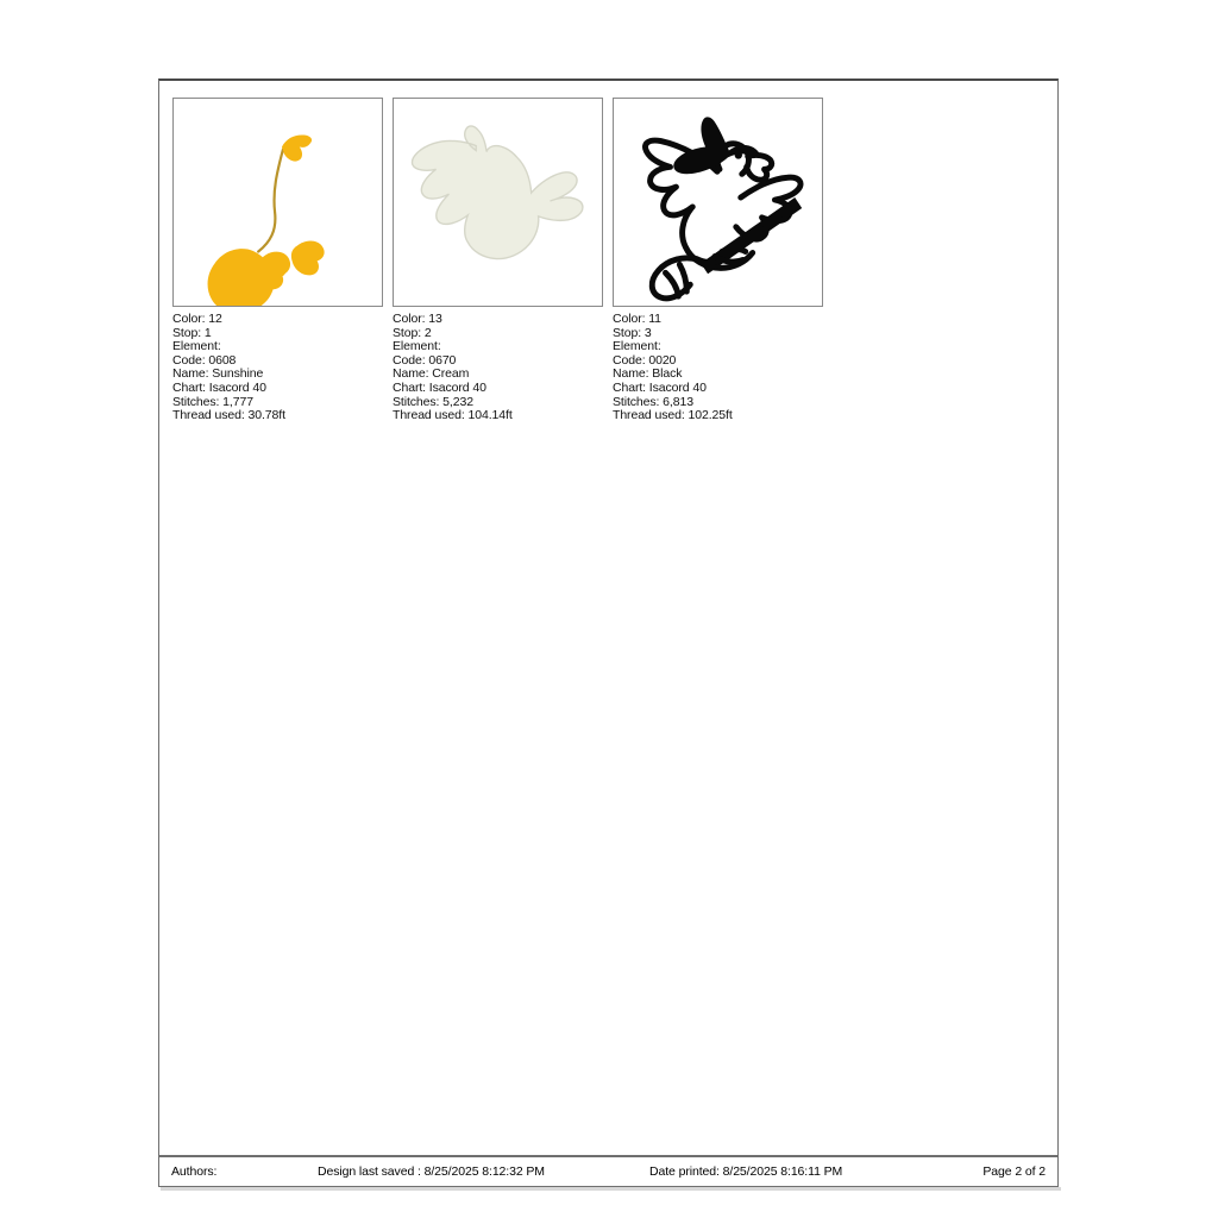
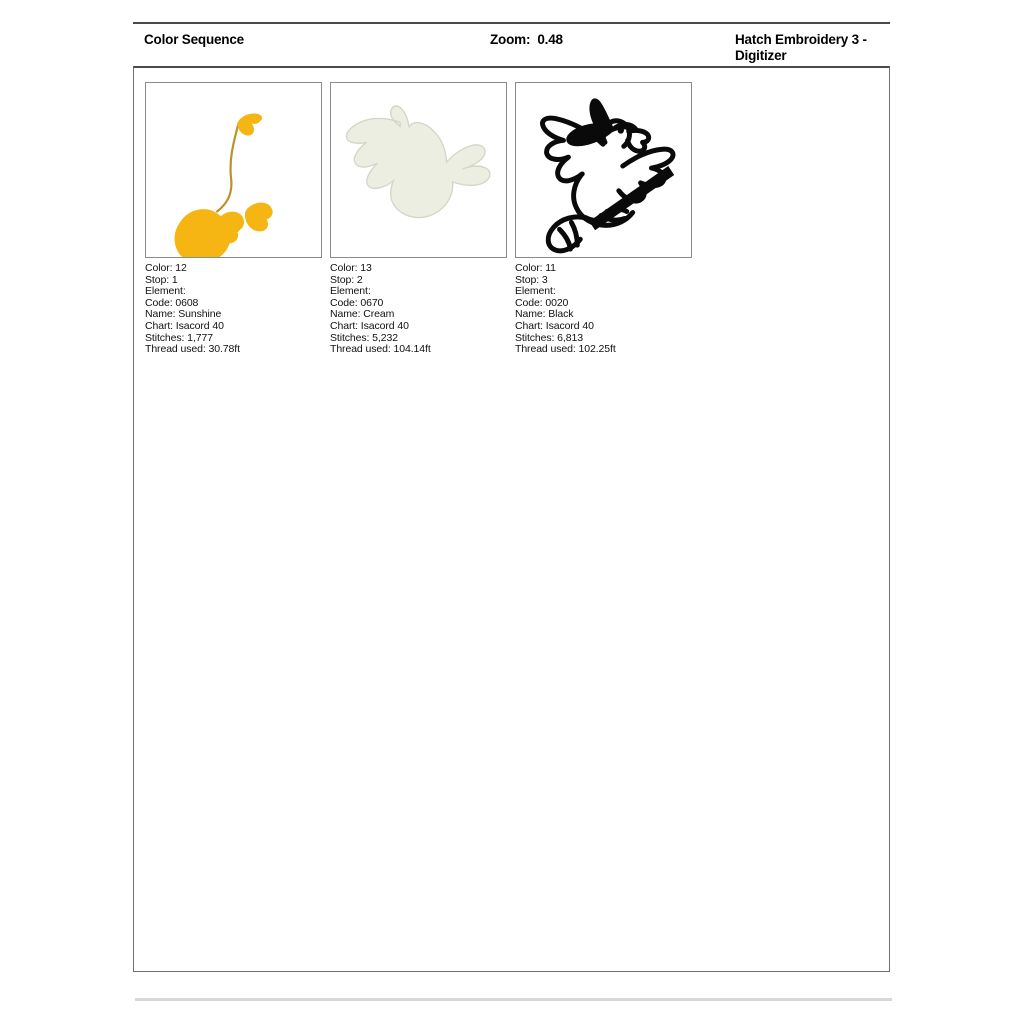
+ Color Sequence
+ Zoom: 0.48
+ Hatch Embroidery 3 - Digitizer
  Color: 12
  Stop: 1
  Element:
  Code: 0608
  Name: Sunshine
  Chart: Isacord 40
  Stitches: 1,777
  Thread used: 30.78ft
  Color: 13
  Stop: 2
  Element:
  Code: 0670
  Name: Cream
  Chart: Isacord 40
  Stitches: 5,232
  Thread used: 104.14ft
  Color: 11
  Stop: 3
  Element:
  Code: 0020
  Name: Black
  Chart: Isacord 40
  Stitches: 6,813
  Thread used: 102.25ft
- Authors:
- Design last saved : 8/25/2025 8:12:32 PM
- Date printed: 8/25/2025 8:16:11 PM
- Page 2 of 2
